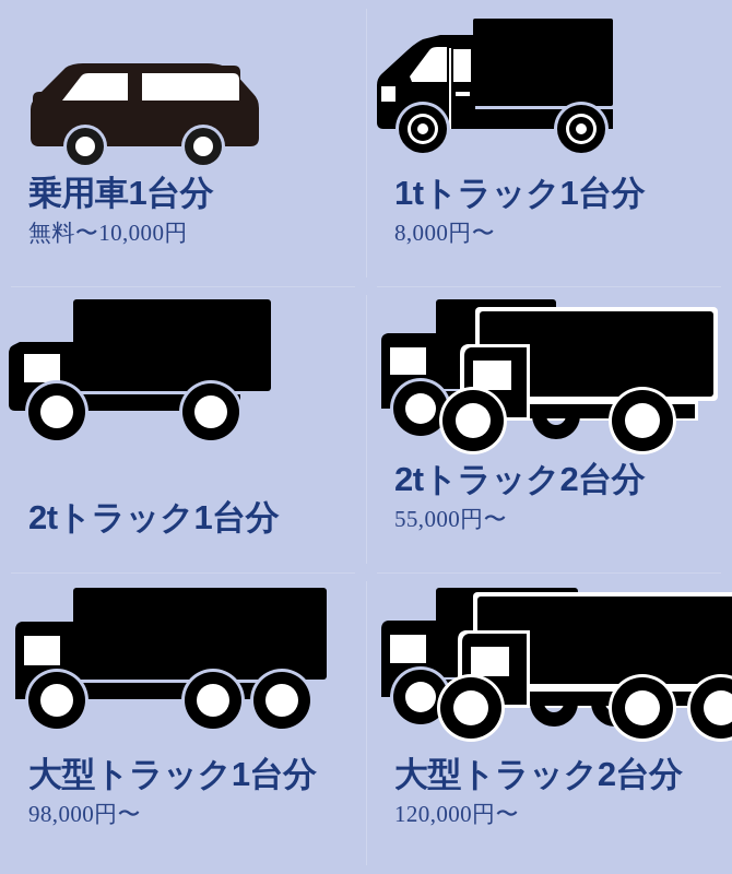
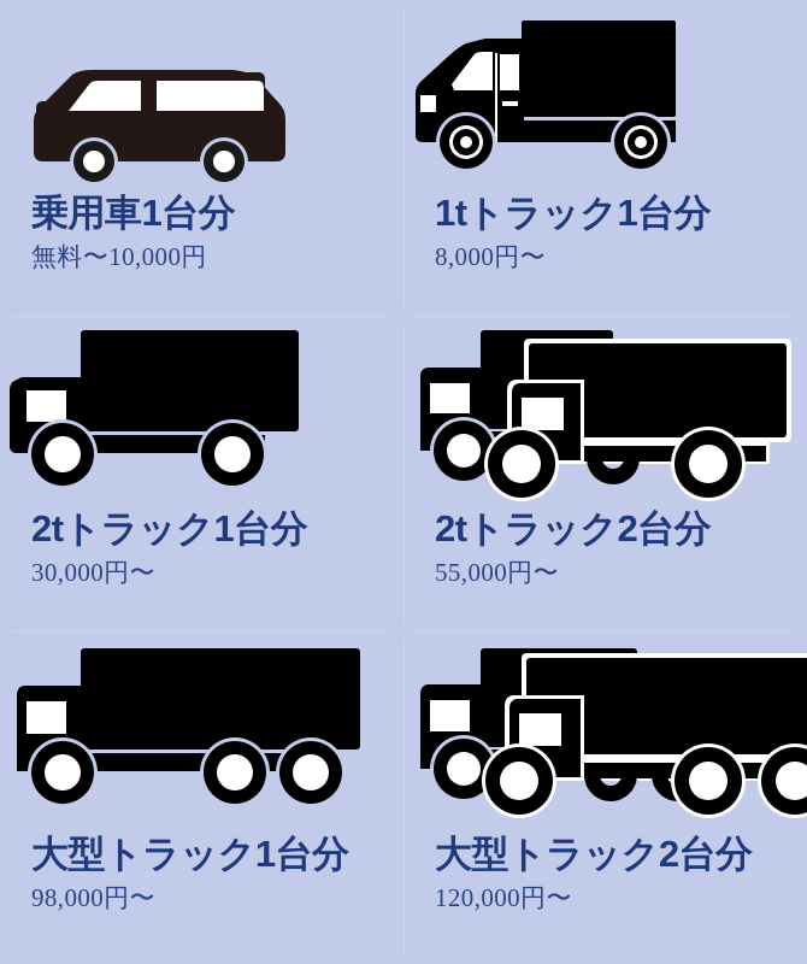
  乗用車1台分
  無料〜10,000円
  1tトラック1台分
  8,000円〜
  2tトラック1台分
+ 30,000円〜
  2tトラック2台分
  55,000円〜
  大型トラック1台分
  98,000円〜
  大型トラック2台分
  120,000円〜
